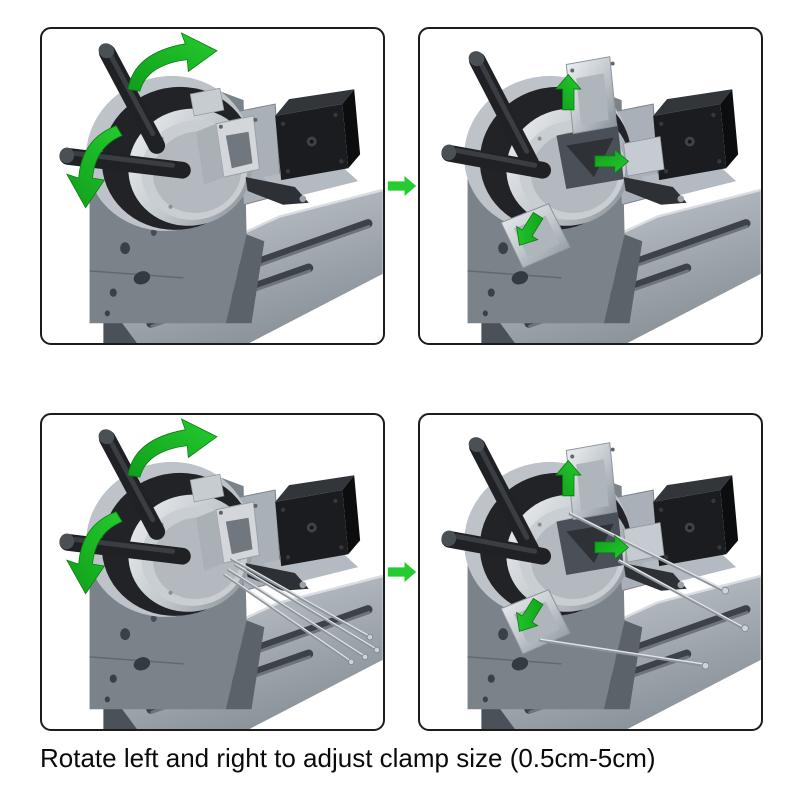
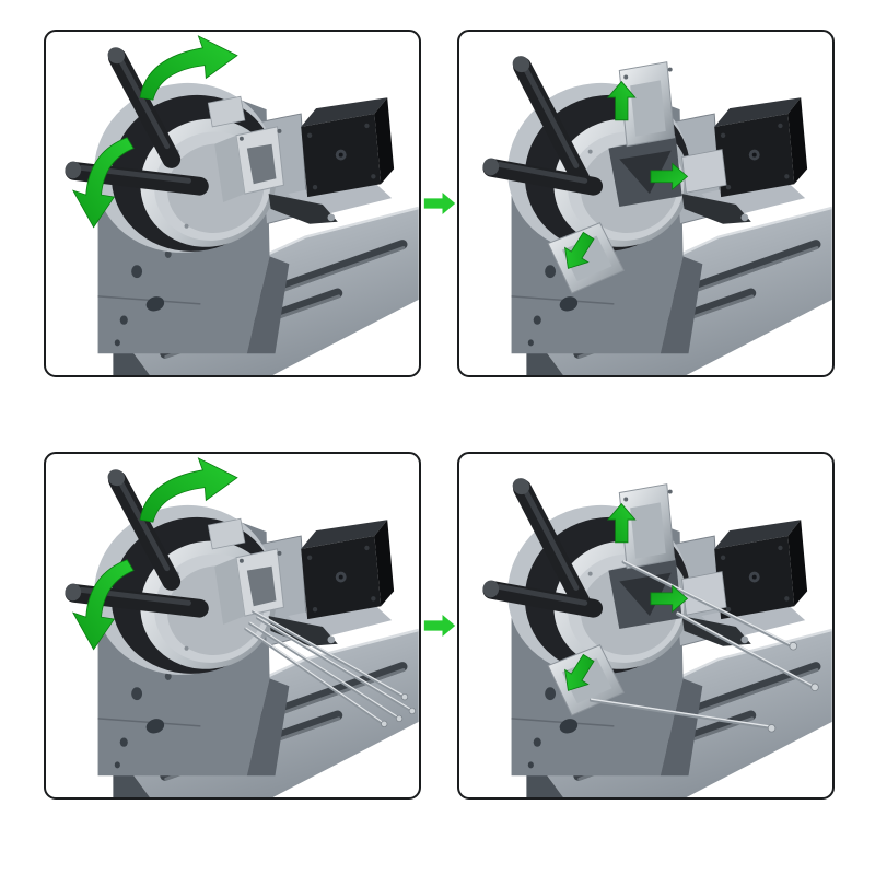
- Rotate left and right to adjust clamp size (0.5cm-5cm)
